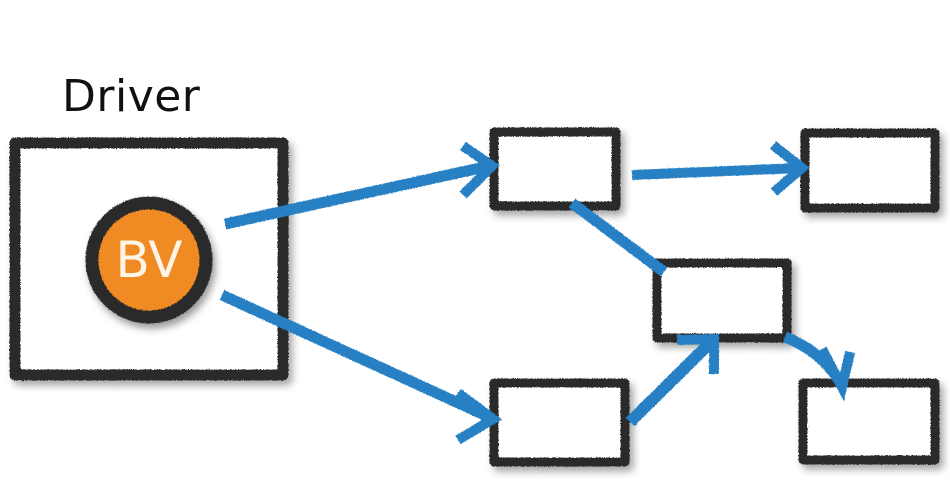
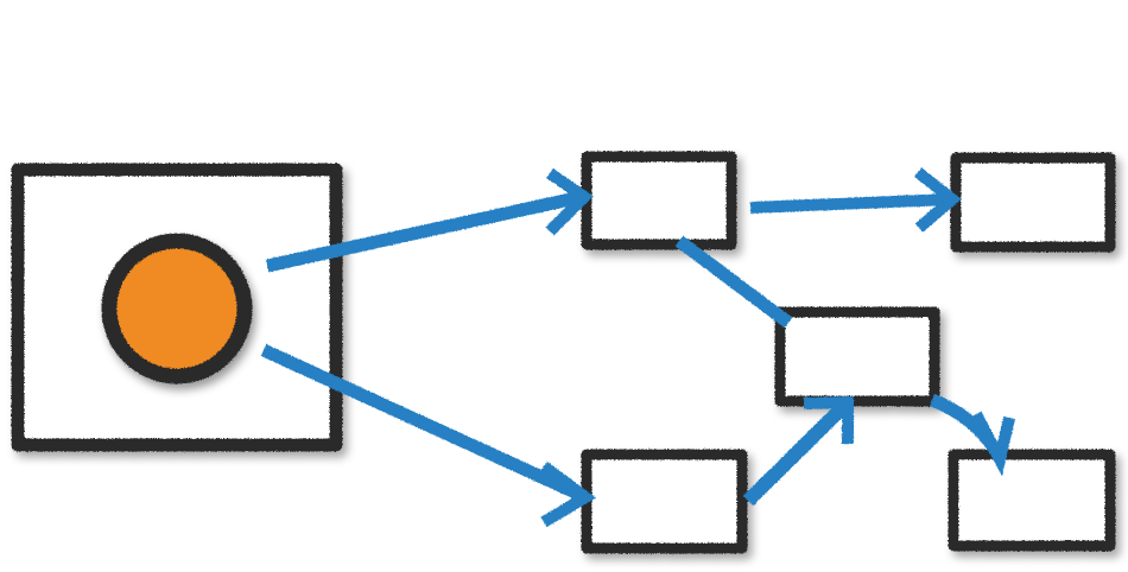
- BV
- Driver
